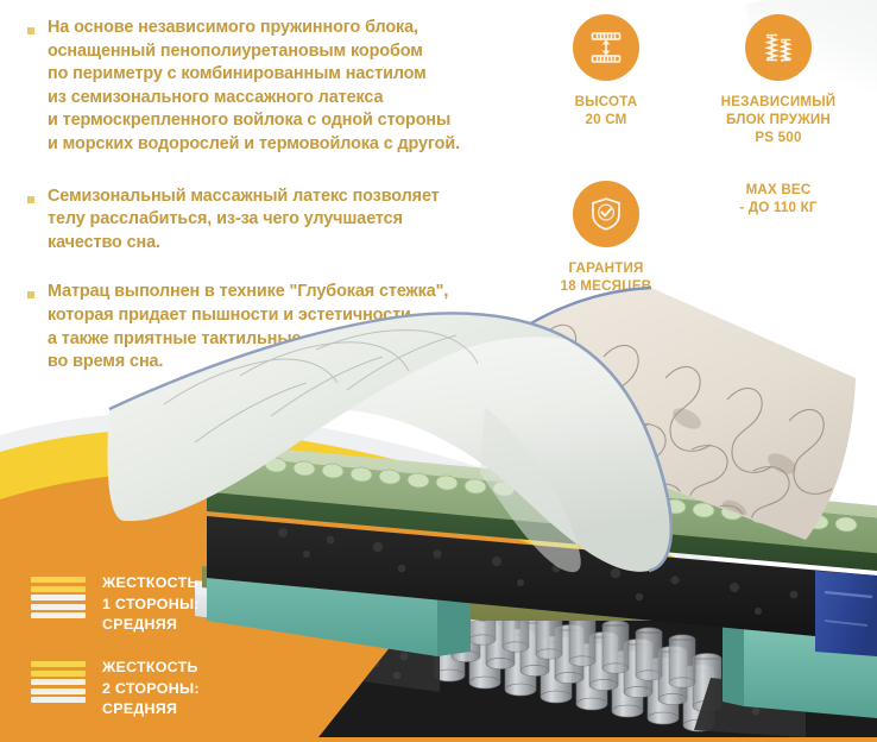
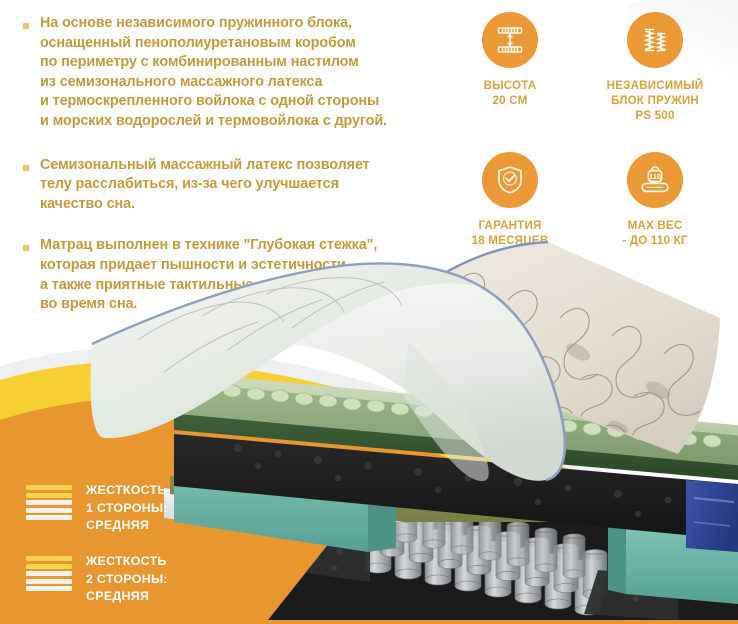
  На основе независимого пружинного блока,
  оснащенный пенополиуретановым коробом
  по периметру с комбинированным настилом
  из семизонального массажного латекса
  и термоскрепленного войлока с одной стороны
  и морских водорослей и термовойлока с другой.
  Семизональный массажный латекс позволяет
  телу расслабиться, из-за чего улучшается
  качество сна.
  Матрац выполнен в технике "Глубокая стежка",
  которая придает пышности и эстетичност
  а также приятные тактильны
  во время сна.
  ВЫСОТА
  20 СМ
  НЕЗАВИСИМЫЙ
  БЛОК ПРУЖИН
  PS 500
  ГАРАНТИЯ
  18 МЕСЯЦЕВ
+ 110
  MAX ВЕС
  - ДО 110 КГ
  ЖЕСТКОСТЬ
  1 СТОРОНЫ:
  СРЕДНЯЯ
  ЖЕСТКОСТЬ
  2 СТОРОНЫ:
  СРЕДНЯЯ
